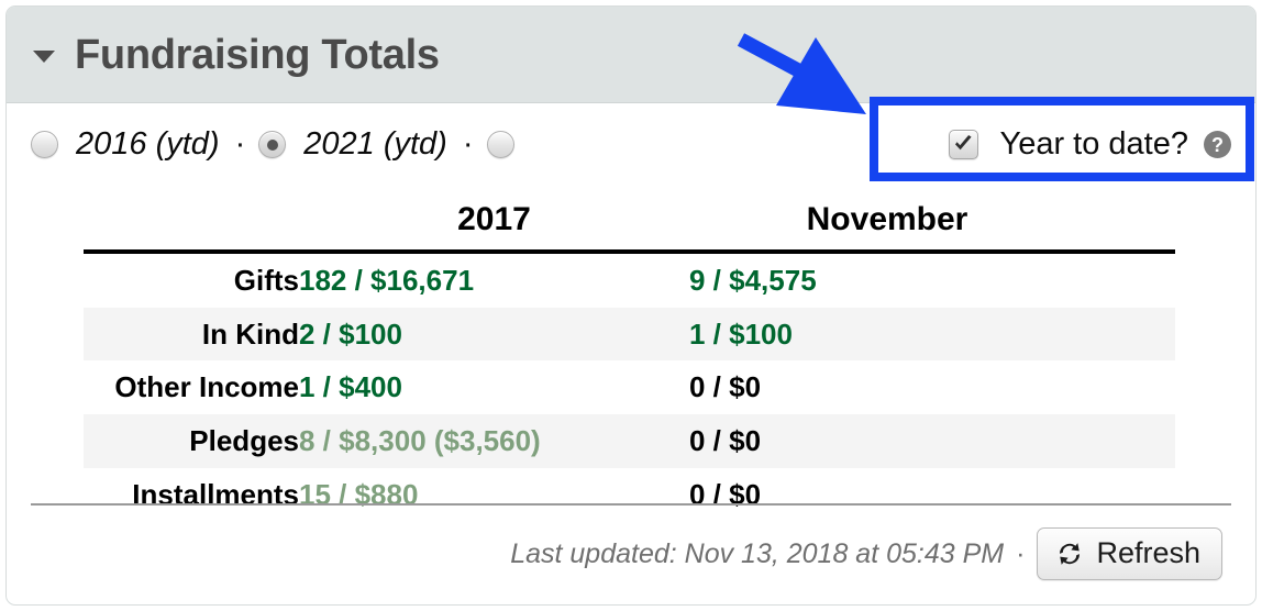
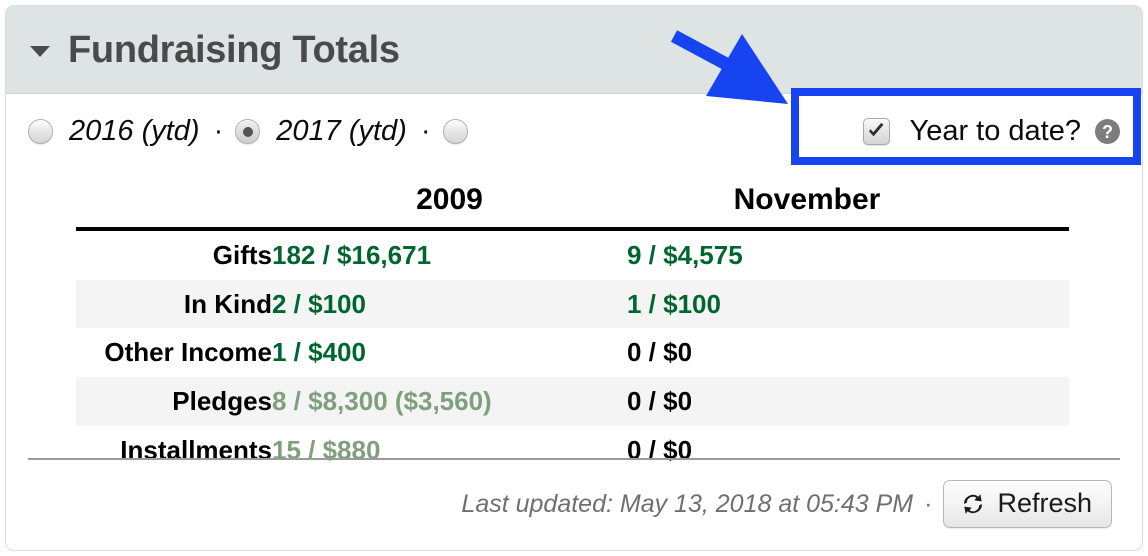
  Fundraising Totals
  2016 (ytd)
  ·
- 2021 (ytd)
+ 2017 (ytd)
  ·
  Year to date?
  ?
- 	2017	November
+ 	2009	November
  Gifts	182 / $16,671	9 / $4,575
  In Kind	2 / $100	1 / $100
  Other Income	1 / $400	0 / $0
  Pledges	8 / $8,300 ($3,560)	0 / $0
  Installments	15 / $880	0 / $0
- Last updated: Nov 13, 2018 at 05:43 PM
+ Last updated: May 13, 2018 at 05:43 PM
  ·
  Refresh
